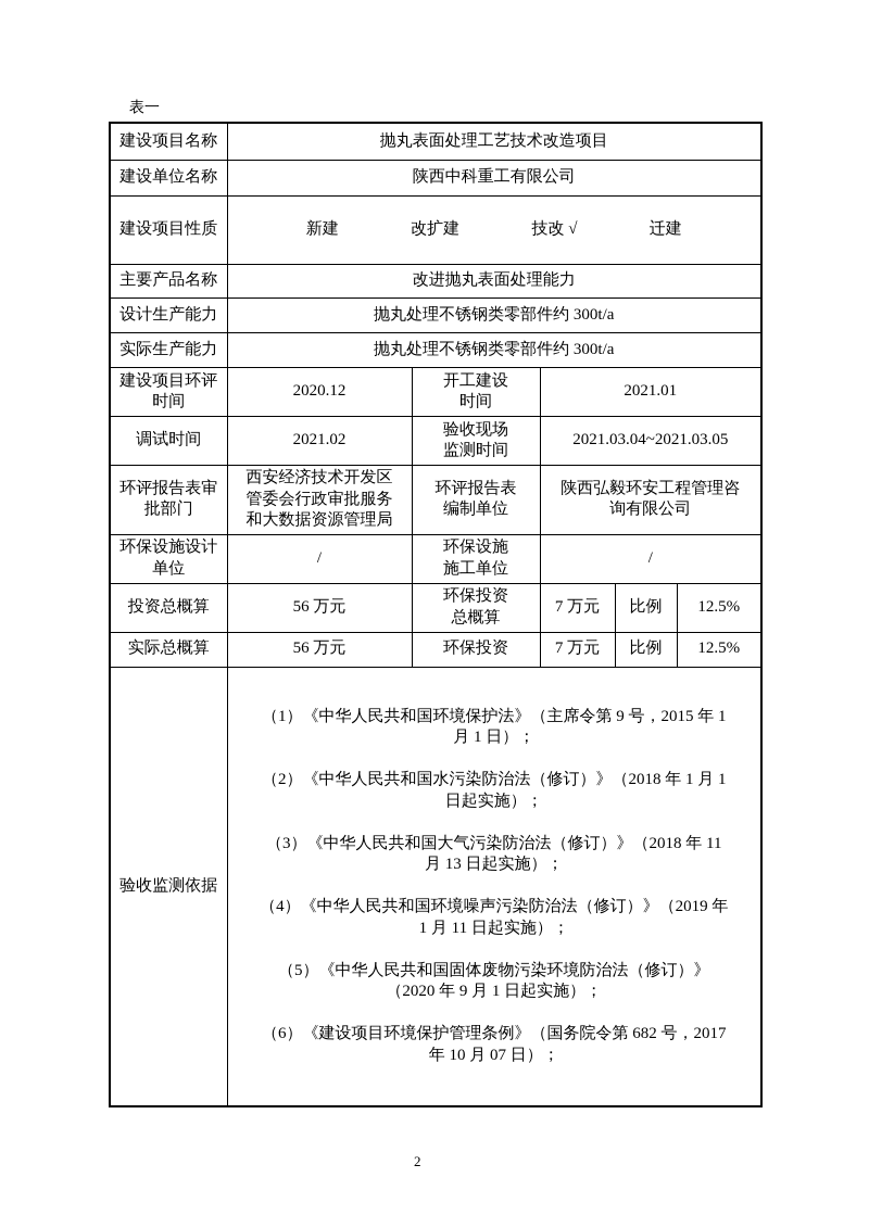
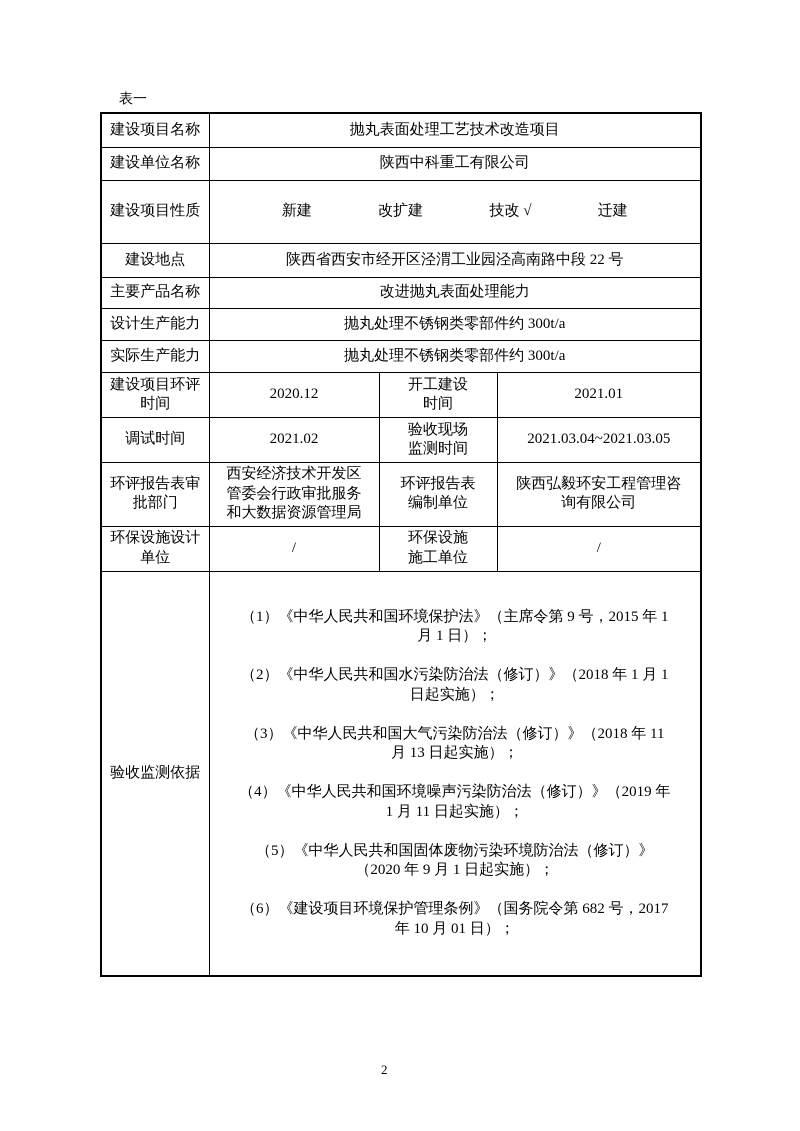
  表一
  建设项目名称	抛丸表面处理工艺技术改造项目
  建设单位名称	陕西中科重工有限公司
  建设项目性质	新建 改扩建 技改 √ 迁建
+ 建设地点	陕西省西安市经开区泾渭工业园泾高南路中段 22 号
  主要产品名称	改进抛丸表面处理能力
  设计生产能力	抛丸处理不锈钢类零部件约 300t/a
  实际生产能力	抛丸处理不锈钢类零部件约 300t/a
  建设项目环评 时间	2020.12	开工建设 时间	2021.01
  调试时间	2021.02	验收现场 监测时间	2021.03.04~2021.03.05
  环评报告表审 批部门	西安经济技术开发区 管委会行政审批服务 和大数据资源管理局	环评报告表 编制单位	陕西弘毅环安工程管理咨 询有限公司
  环保设施设计 单位	/	环保设施 施工单位	/
- 投资总概算	56 万元	环保投资 总概算	7 万元	比例	12.5%
- 实际总概算	56 万元	环保投资	7 万元	比例	12.5%
- 验收监测依据	（1）《中华人民共和国环境保护法》（主席令第 9 号，2015 年 1 月 1 日）； （2）《中华人民共和国水污染防治法（修订）》（2018 年 1 月 1 日起实施）； （3）《中华人民共和国大气污染防治法（修订）》（2018 年 11 月 13 日起实施）； （4）《中华人民共和国环境噪声污染防治法（修订）》（2019 年 1 月 11 日起实施）； （5）《中华人民共和国固体废物污染环境防治法（修订）》 （2020 年 9 月 1 日起实施）； （6）《建设项目环境保护管理条例》（国务院令第 682 号，2017 年 10 月 07 日）；
+ 验收监测依据	（1）《中华人民共和国环境保护法》（主席令第 9 号，2015 年 1 月 1 日）； （2）《中华人民共和国水污染防治法（修订）》（2018 年 1 月 1 日起实施）； （3）《中华人民共和国大气污染防治法（修订）》（2018 年 11 月 13 日起实施）； （4）《中华人民共和国环境噪声污染防治法（修订）》（2019 年 1 月 11 日起实施）； （5）《中华人民共和国固体废物污染环境防治法（修订）》 （2020 年 9 月 1 日起实施）； （6）《建设项目环境保护管理条例》（国务院令第 682 号，2017 年 10 月 01 日）；
  2
